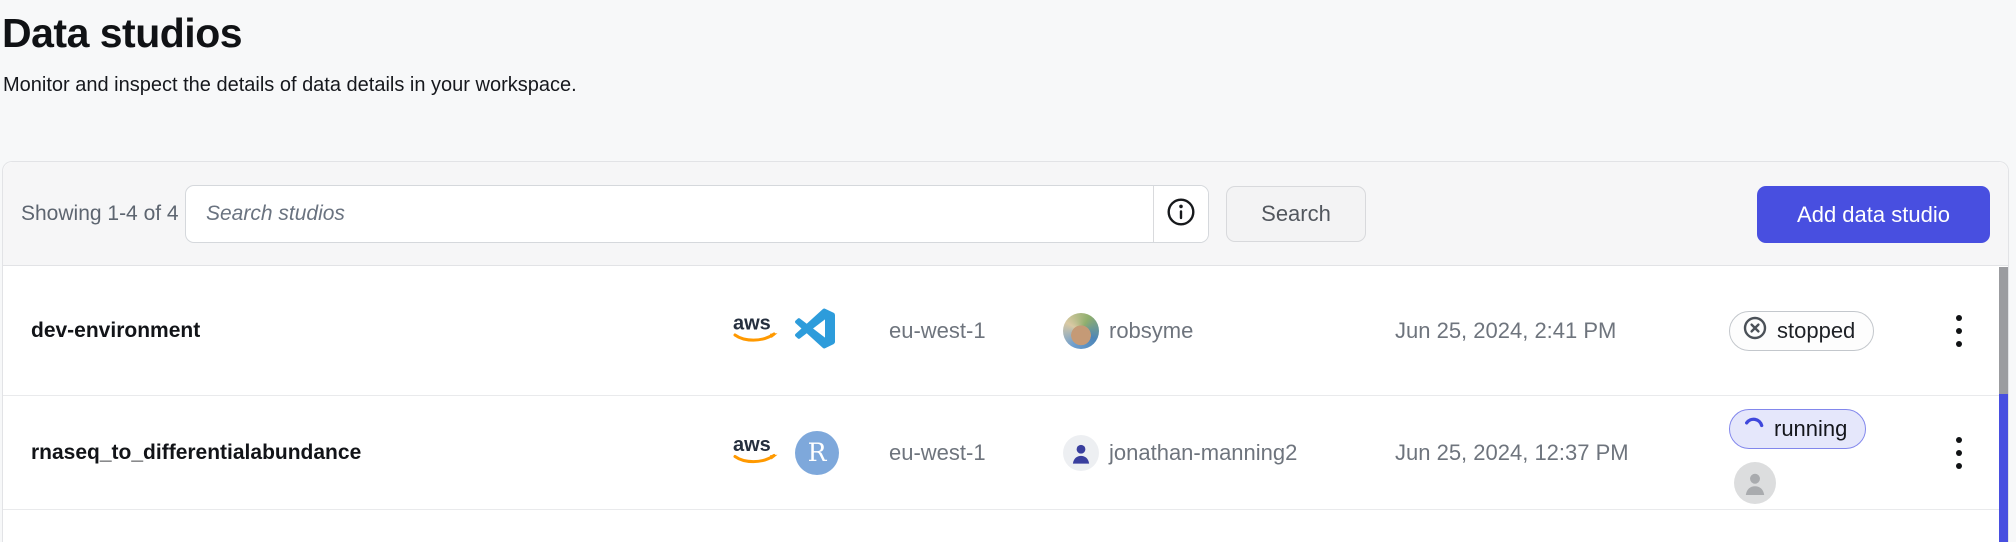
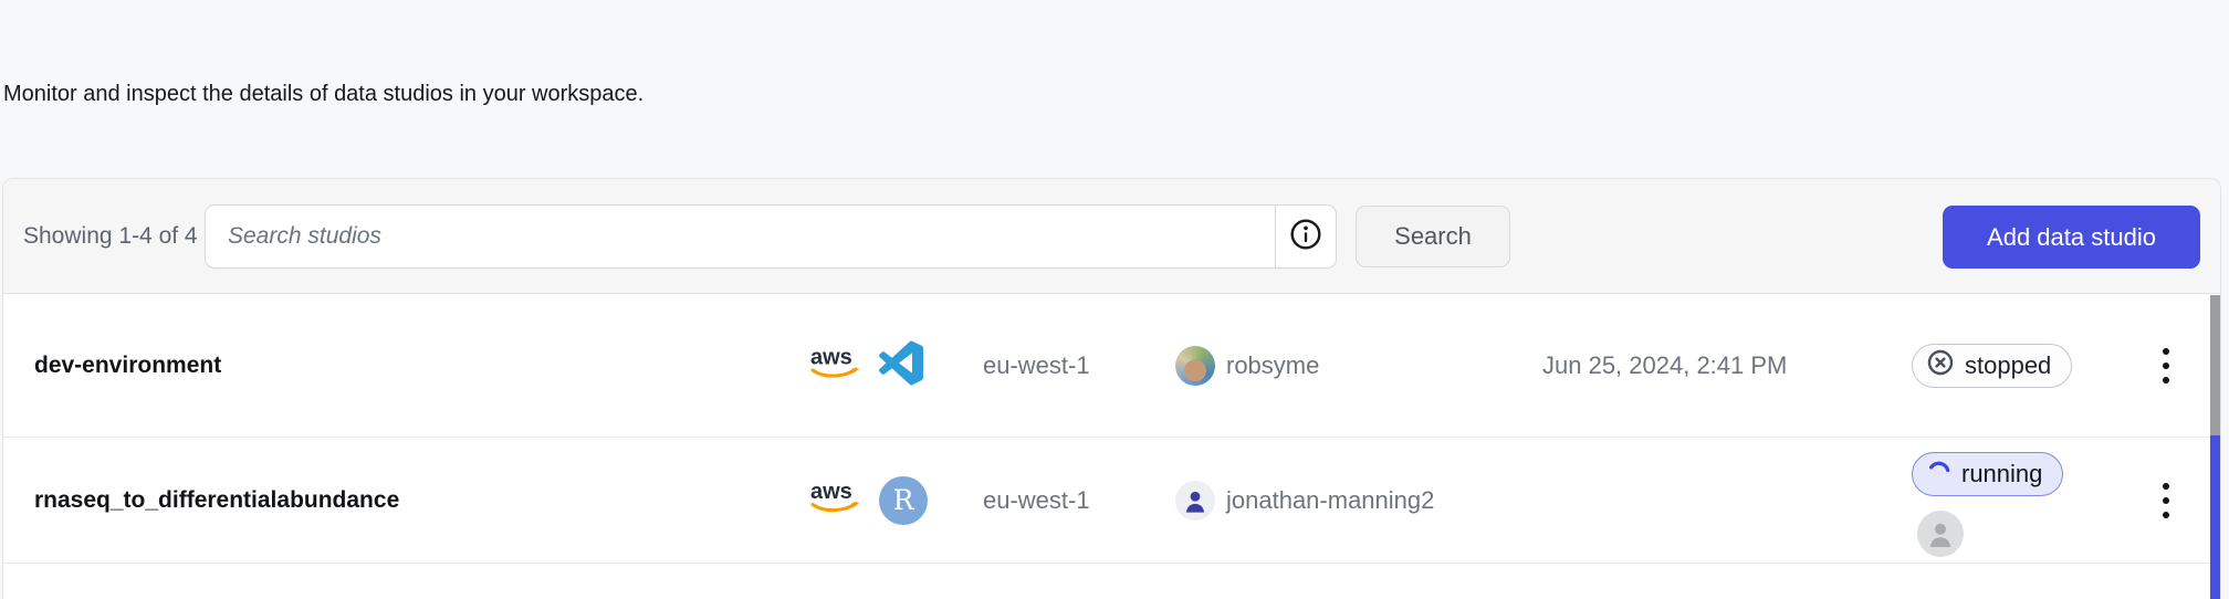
- Data studios
- Monitor and inspect the details of data details in your workspace.
+ Monitor and inspect the details of data studios in your workspace.
  Showing 1-4 of 4
  Search studios
  Search
  Add data studio
  dev-environment
  aws
  eu-west-1
  robsyme
  Jun 25, 2024, 2:41 PM
  stopped
  rnaseq_to_differentialabundance
  aws
  R
  eu-west-1
  jonathan-manning2
- Jun 25, 2024, 12:37 PM
  running
